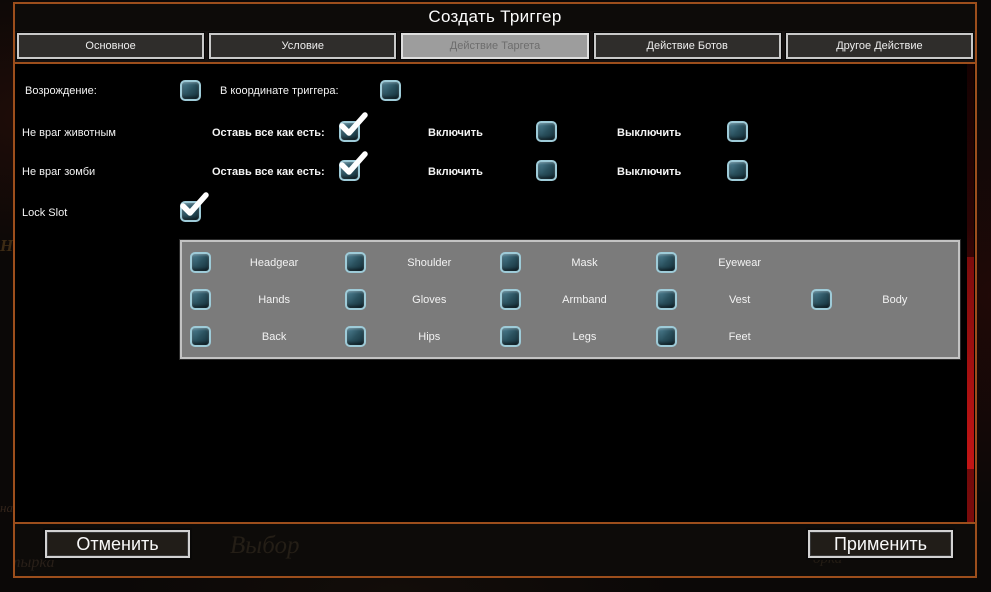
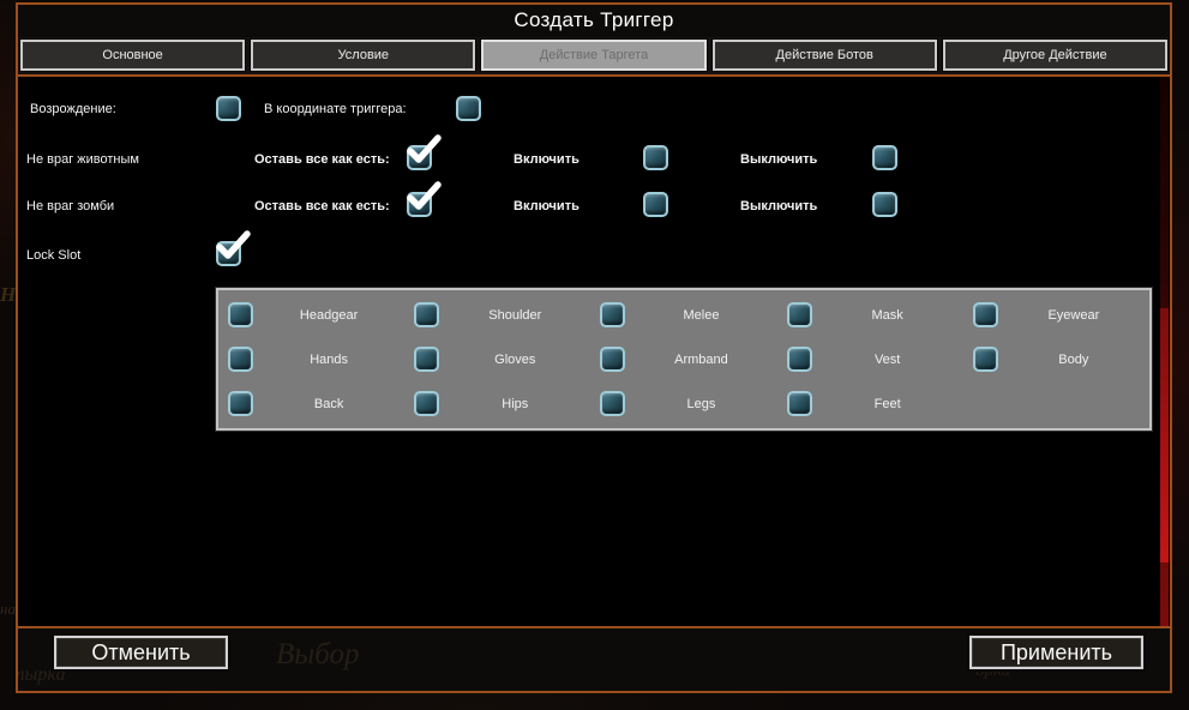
  на
  Создать Триггер
  Основное
  Условие
  Действие Таргета
  Действие Ботов
  Другое Действие
  Возрождение:
  В координате триггера:
  Не враг животным
  Оставь все как есть:
  Включить
  Выключить
  Не враг зомби
  Оставь все как есть:
  Включить
  Выключить
  Lock Slot
  Headgear
  Shoulder
+ Melee
  Mask
  Eyewear
  Hands
  Gloves
  Armband
  Vest
  Body
  Back
  Hips
  Legs
  Feet
  тырка
  орка
  Отменить
  Применить
